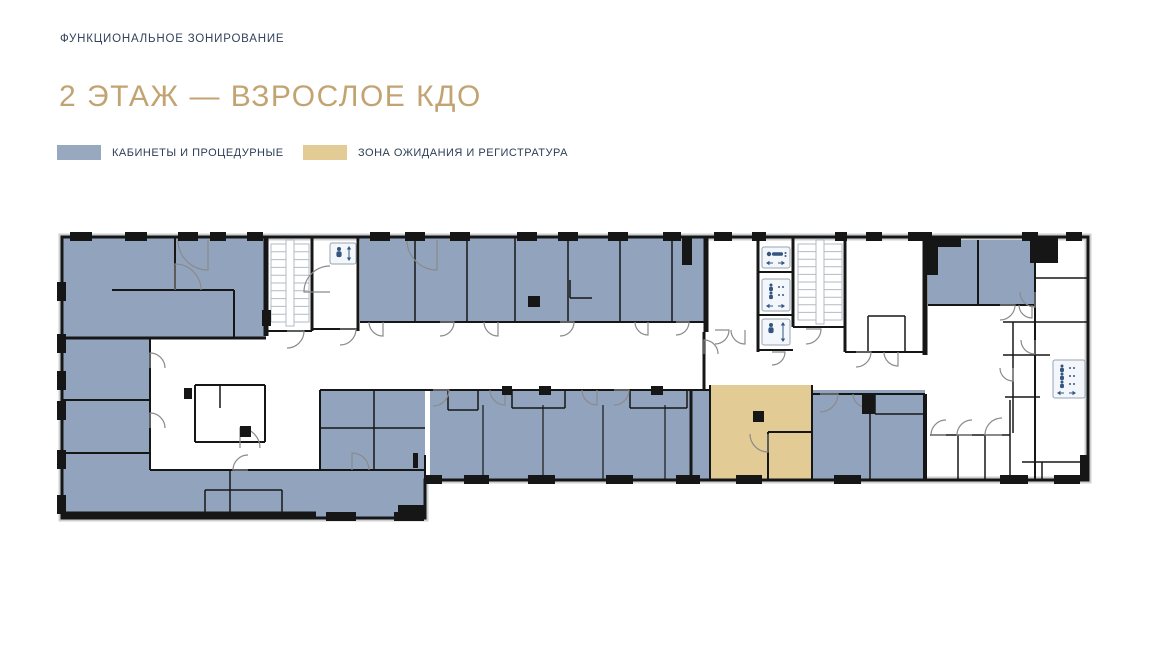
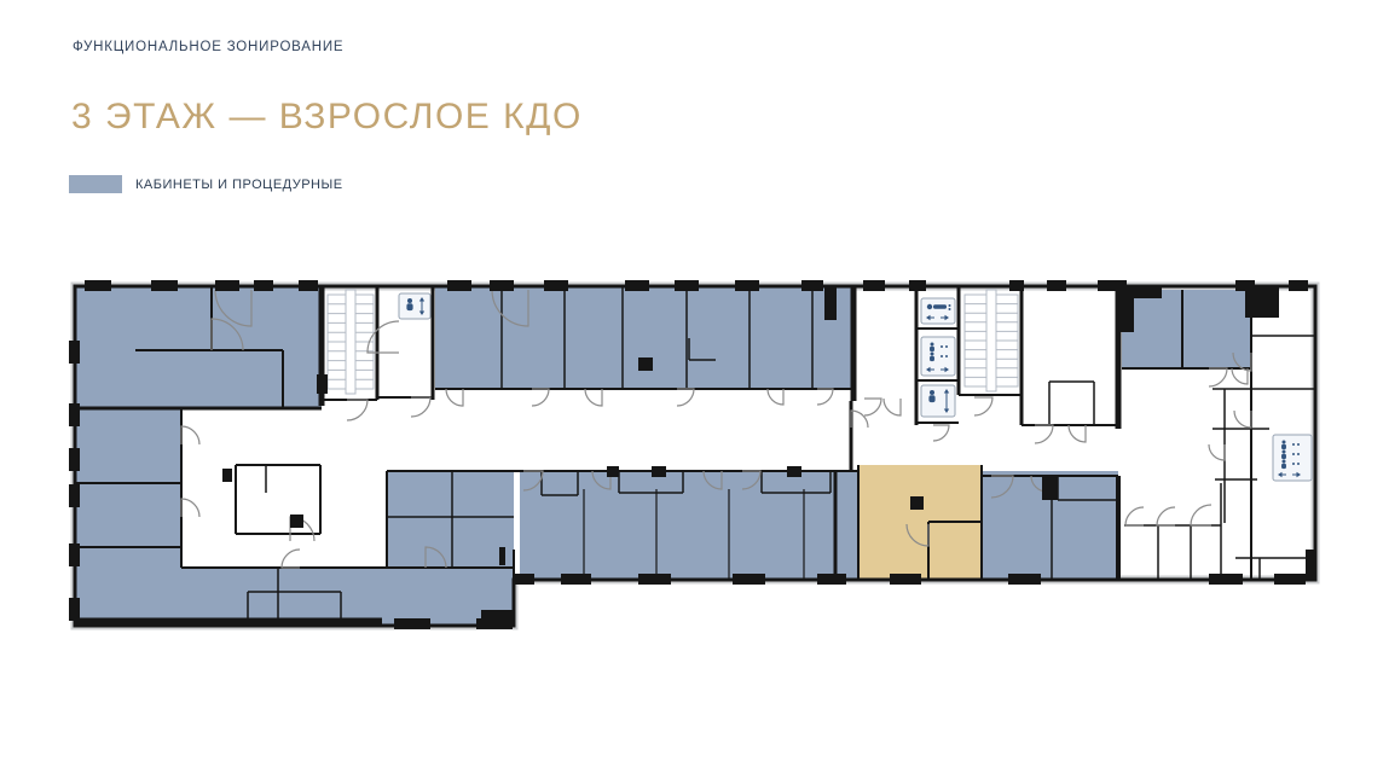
  ФУНКЦИОНАЛЬНОЕ ЗОНИРОВАНИЕ
- 2 ЭТАЖ — ВЗРОСЛОЕ КДО
+ 3 ЭТАЖ — ВЗРОСЛОЕ КДО
  КАБИНЕТЫ И ПРОЦЕДУРНЫЕ
- ЗОНА ОЖИДАНИЯ И РЕГИСТРАТУРА
